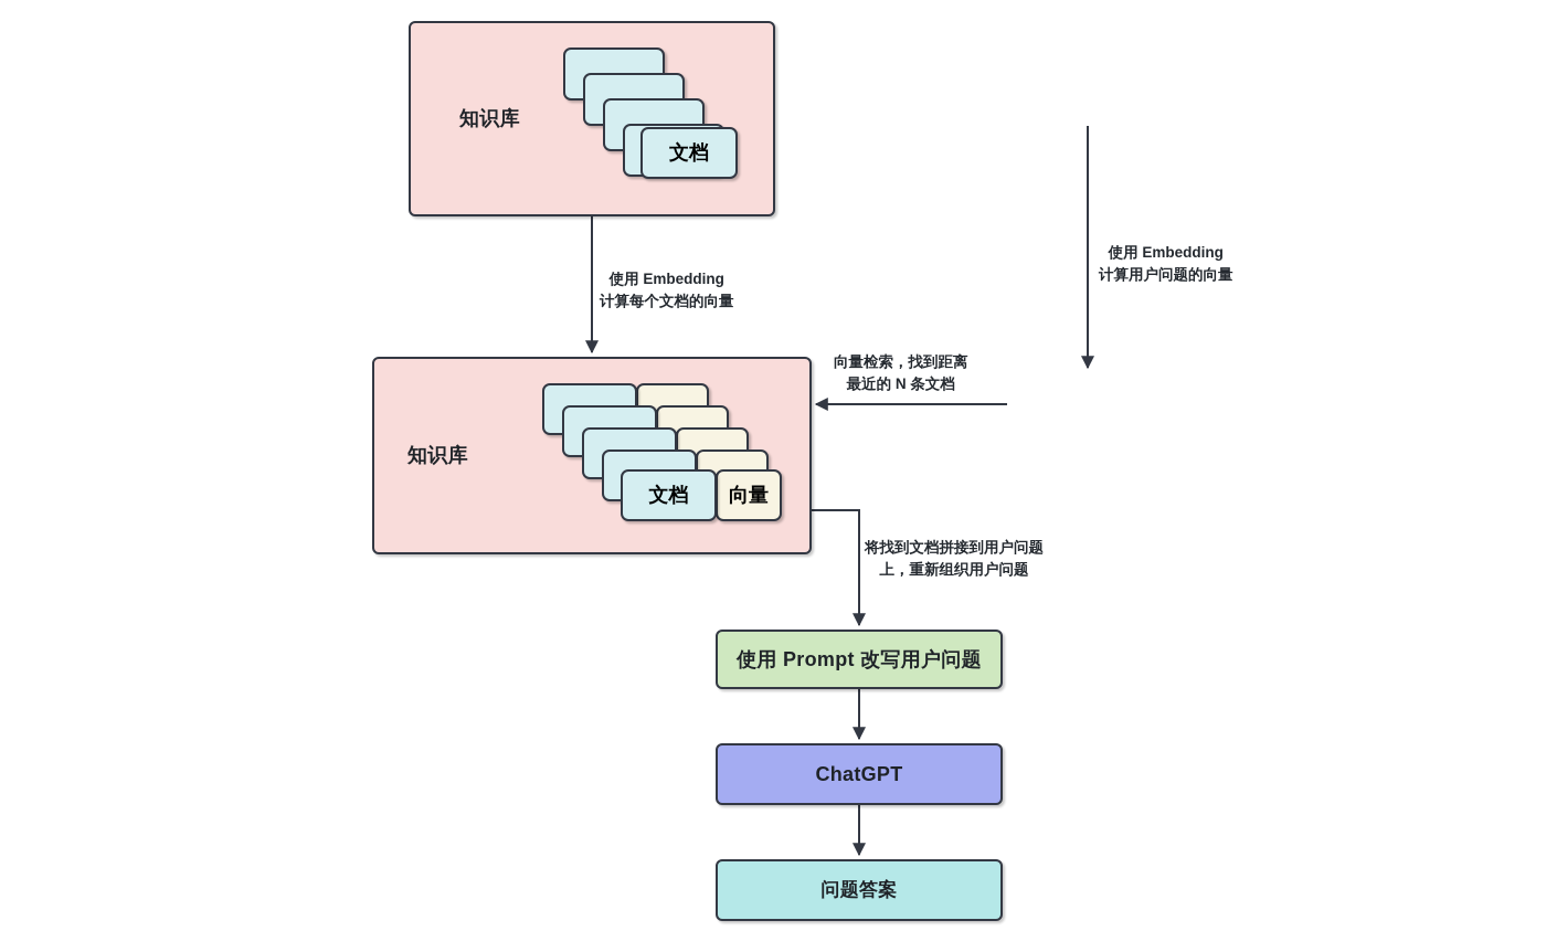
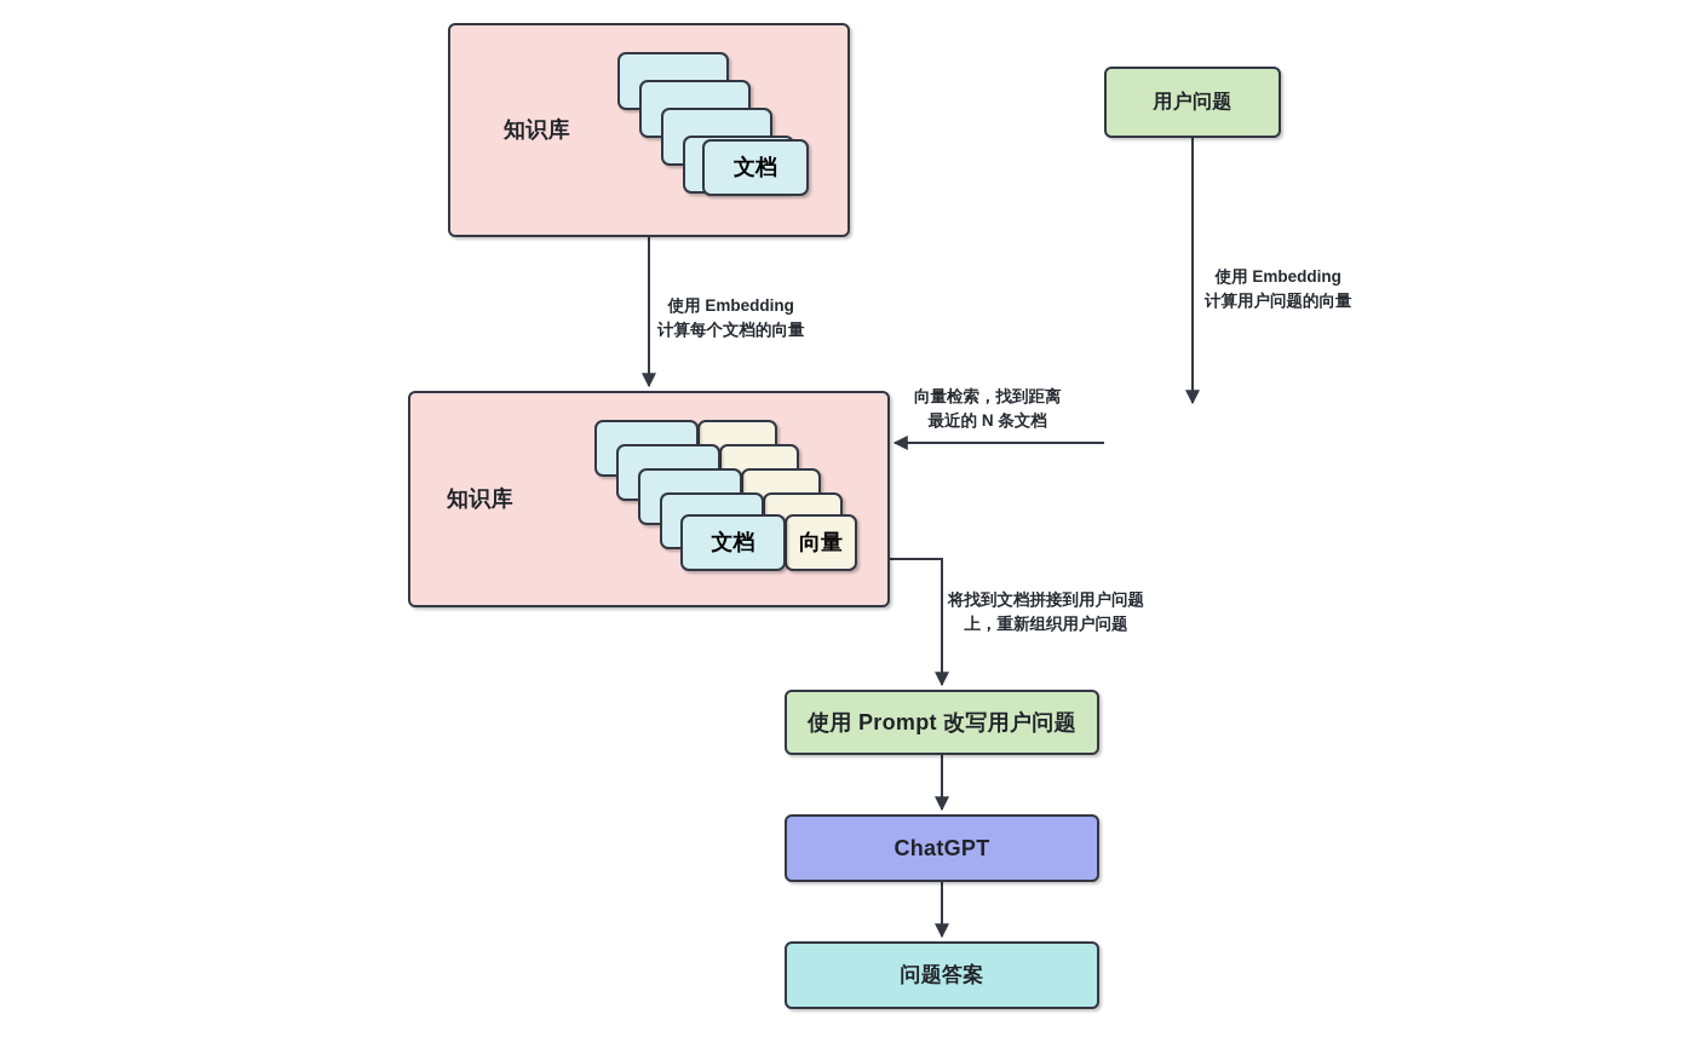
  知识库
  文档
  知识库
  向量
  文档
+ 用户问题
  使用 Prompt 改写用户问题
  ChatGPT
  问题答案
  使用 Embedding
  计算每个文档的向量
  使用 Embedding
  计算用户问题的向量
  向量检索，找到距离
  最近的 N 条文档
  将找到文档拼接到用户问题
  上，重新组织用户问题
